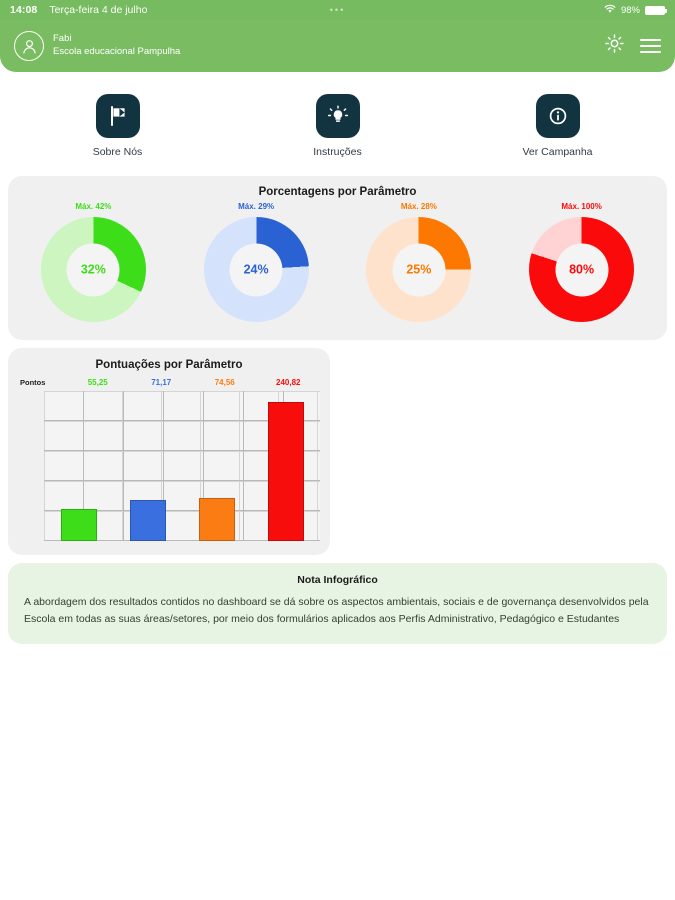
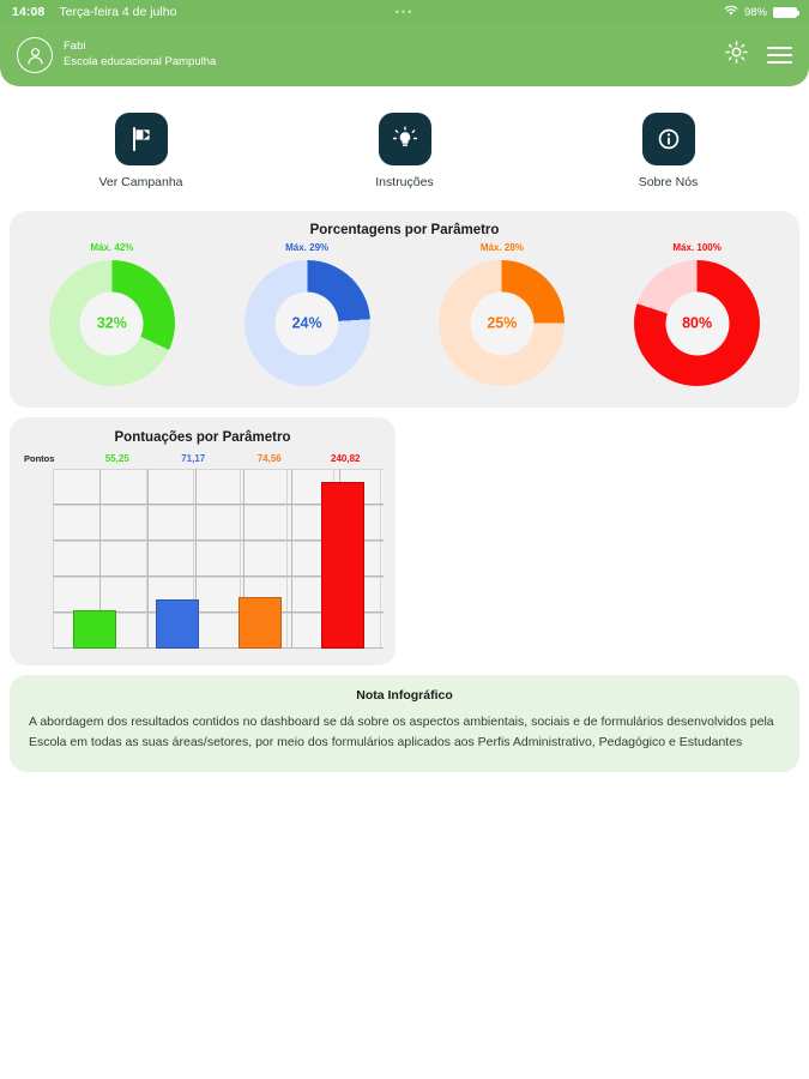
  14:08
  Terça-feira 4 de julho
  •••
  98%
  Fabi
  Escola educacional Pampulha
- Sobre Nós
+ Ver Campanha
  Instruções
- Ver Campanha
+ Sobre Nós
  Porcentagens por Parâmetro
  Máx. 42%
  32%
  Máx. 29%
  24%
  Máx. 28%
  25%
  Máx. 100%
  80%
  Pontuações por Parâmetro
  Pontos
  55,25
  71,17
  74,56
  240,82
  Nota Infográfico
- A abordagem dos resultados contidos no dashboard se dá sobre os aspectos ambientais, sociais e de governança desenvolvidos pela Escola em todas as suas áreas/setores, por meio dos formulários aplicados aos Perfis Administrativo, Pedagógico e Estudantes
+ A abordagem dos resultados contidos no dashboard se dá sobre os aspectos ambientais, sociais e de formulários desenvolvidos pela Escola em todas as suas áreas/setores, por meio dos formulários aplicados aos Perfis Administrativo, Pedagógico e Estudantes
